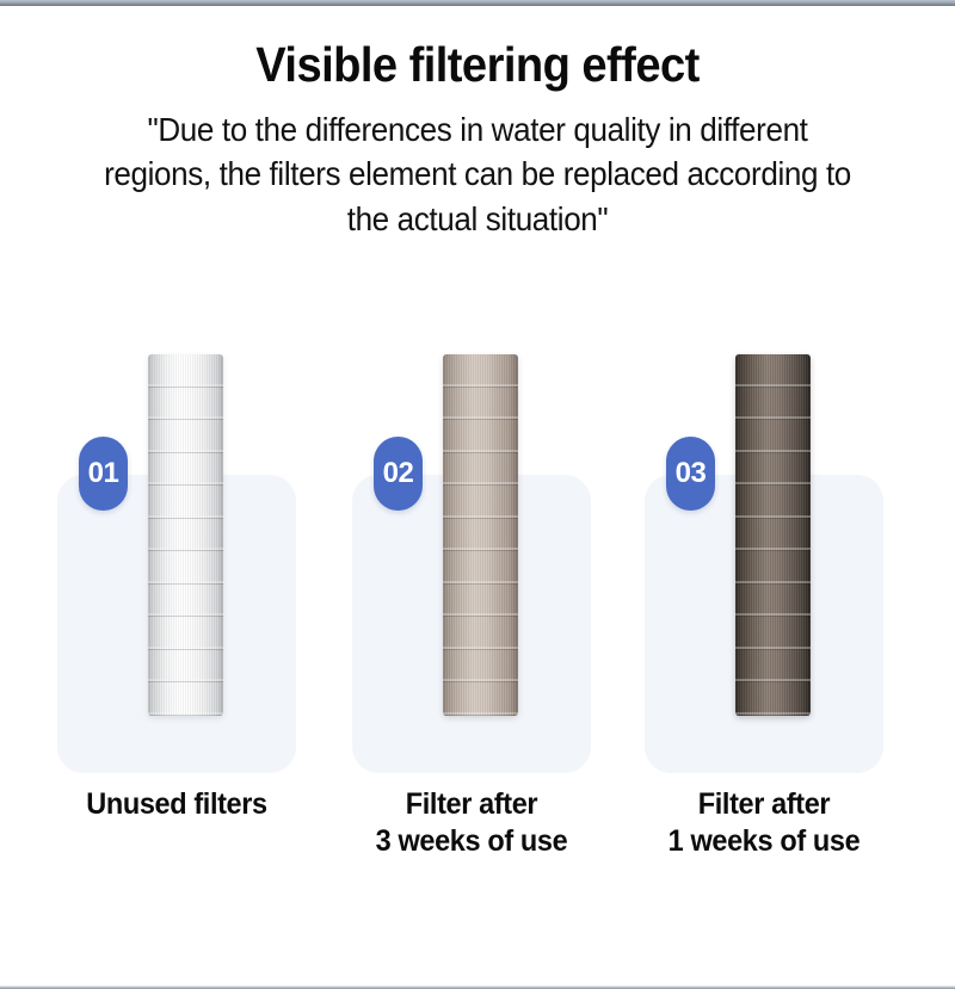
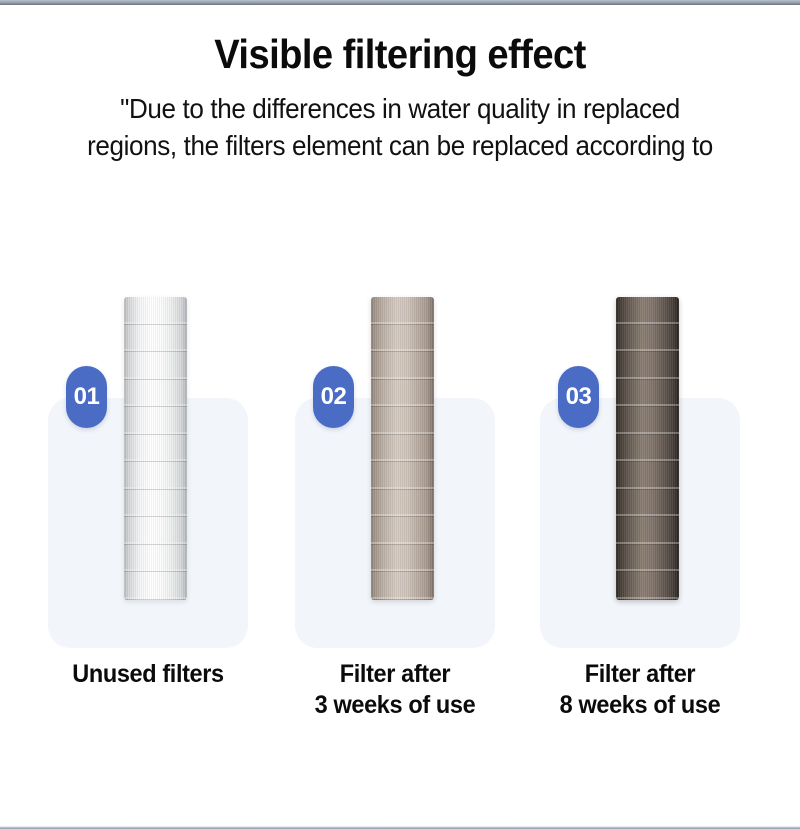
  Visible filtering effect
- "Due to the differences in water quality in different
+ "Due to the differences in water quality in replaced
  regions, the filters element can be replaced according to
- the actual situation"
  01
  Unused filters
  02
  Filter after
  3 weeks of use
  03
  Filter after
- 1 weeks of use
+ 8 weeks of use
